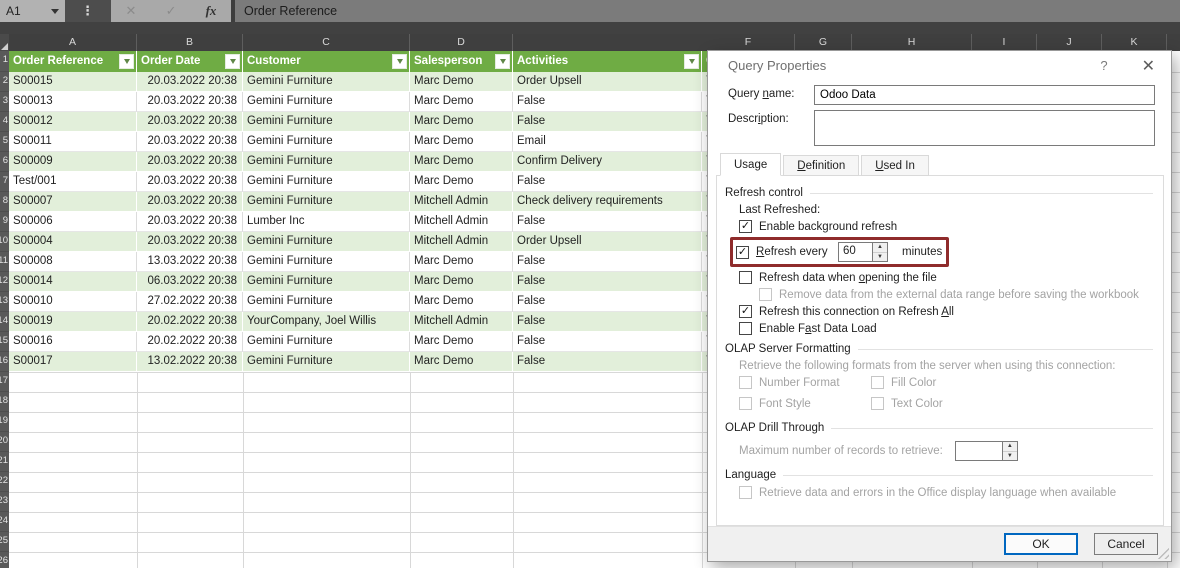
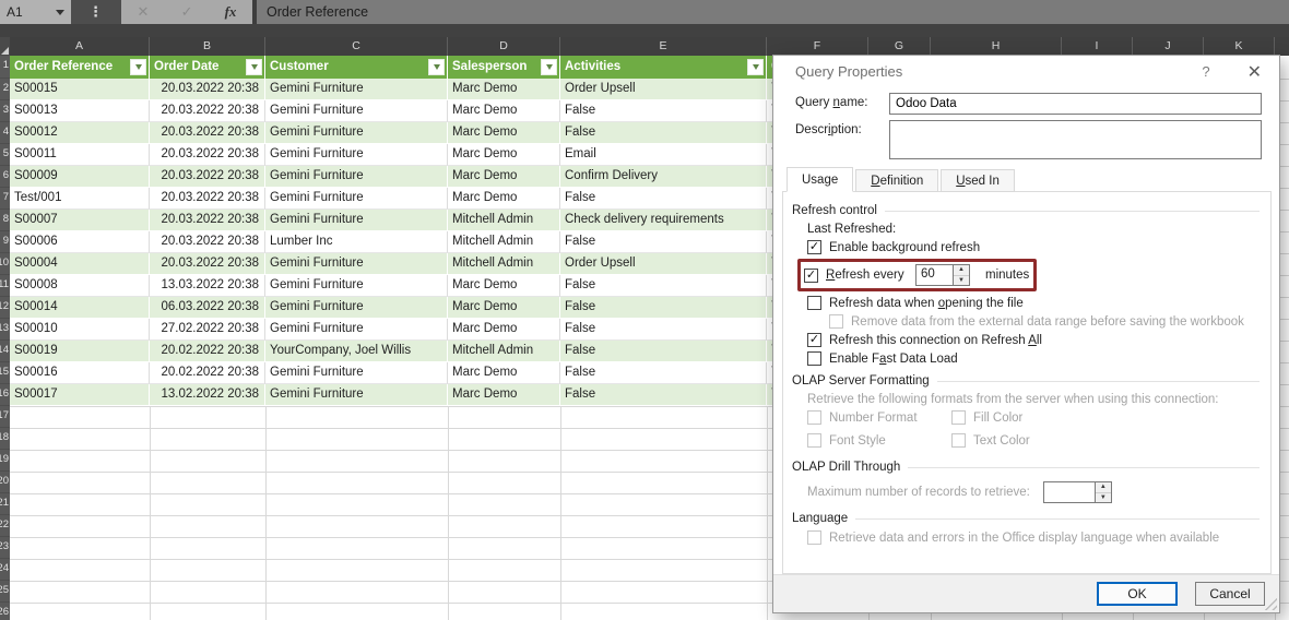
  A1
  ⋮
  ✕
  ✓
  fx
  Order Reference
  A
  B
  C
  D
+ E
  F
  G
  H
  I
  J
  K
  1
  2
  3
  4
  5
  6
  7
  8
  9
  10
  11
  12
  13
  14
  15
  16
  17
  18
  19
  20
  21
  22
  23
  24
  25
  26
  Order Reference
  Order Date
  Customer
  Salesperson
  Activities
  S00015
  20.03.2022 20:38
  Gemini Furniture
  Marc Demo
  Order Upsell
  S00013
  20.03.2022 20:38
  Gemini Furniture
  Marc Demo
  False
  S00012
  20.03.2022 20:38
  Gemini Furniture
  Marc Demo
  False
  S00011
  20.03.2022 20:38
  Gemini Furniture
  Marc Demo
  Email
  S00009
  20.03.2022 20:38
  Gemini Furniture
  Marc Demo
  Confirm Delivery
  Test/001
  20.03.2022 20:38
  Gemini Furniture
  Marc Demo
  False
  S00007
  20.03.2022 20:38
  Gemini Furniture
  Mitchell Admin
  Check delivery requirements
  S00006
  20.03.2022 20:38
  Lumber Inc
  Mitchell Admin
  False
  S00004
  20.03.2022 20:38
  Gemini Furniture
  Mitchell Admin
  Order Upsell
  S00008
  13.03.2022 20:38
  Gemini Furniture
  Marc Demo
  False
  S00014
  06.03.2022 20:38
  Gemini Furniture
  Marc Demo
  False
  S00010
  27.02.2022 20:38
  Gemini Furniture
  Marc Demo
  False
  S00019
  20.02.2022 20:38
  YourCompany, Joel Willis
  Mitchell Admin
  False
  S00016
  20.02.2022 20:38
  Gemini Furniture
  Marc Demo
  False
  S00017
  13.02.2022 20:38
  Gemini Furniture
  Marc Demo
  False
  Query Properties
  ?
  ✕
  Query name:
  Odoo Data
  Description:
  Usage
  Definition
  Used In
  Refresh control
  Last Refreshed:
  Enable background refresh
  Refresh every
  60
  minutes
  Refresh data when opening the file
  Remove data from the external data range before saving the workbook
  Refresh this connection on Refresh All
  Enable Fast Data Load
  OLAP Server Formatting
  Retrieve the following formats from the server when using this connection:
  Number Format
  Fill Color
  Font Style
  Text Color
  OLAP Drill Through
  Maximum number of records to retrieve:
  Language
  Retrieve data and errors in the Office display language when available
  OK
  Cancel
